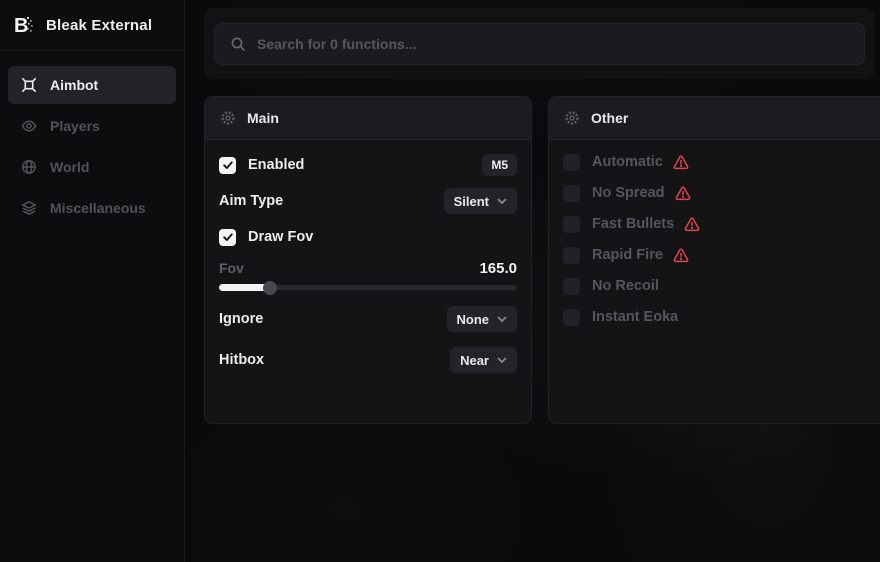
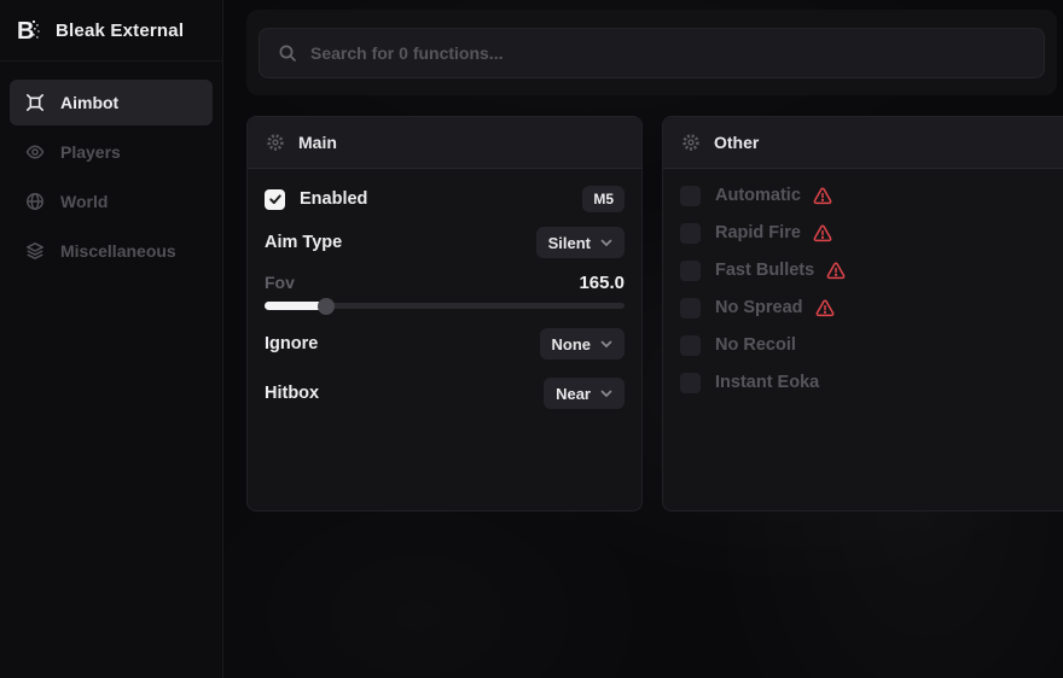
  B
  Bleak External
  Aimbot
  Players
  World
  Miscellaneous
  Search for 0 functions...
  Main
  Enabled
  M5
  Aim Type
  Silent
- Draw Fov
  Fov
  165.0
  Ignore
  None
  Hitbox
  Near
  Other
  Automatic
- No Spread
+ Rapid Fire
  Fast Bullets
- Rapid Fire
+ No Spread
  No Recoil
  Instant Eoka
